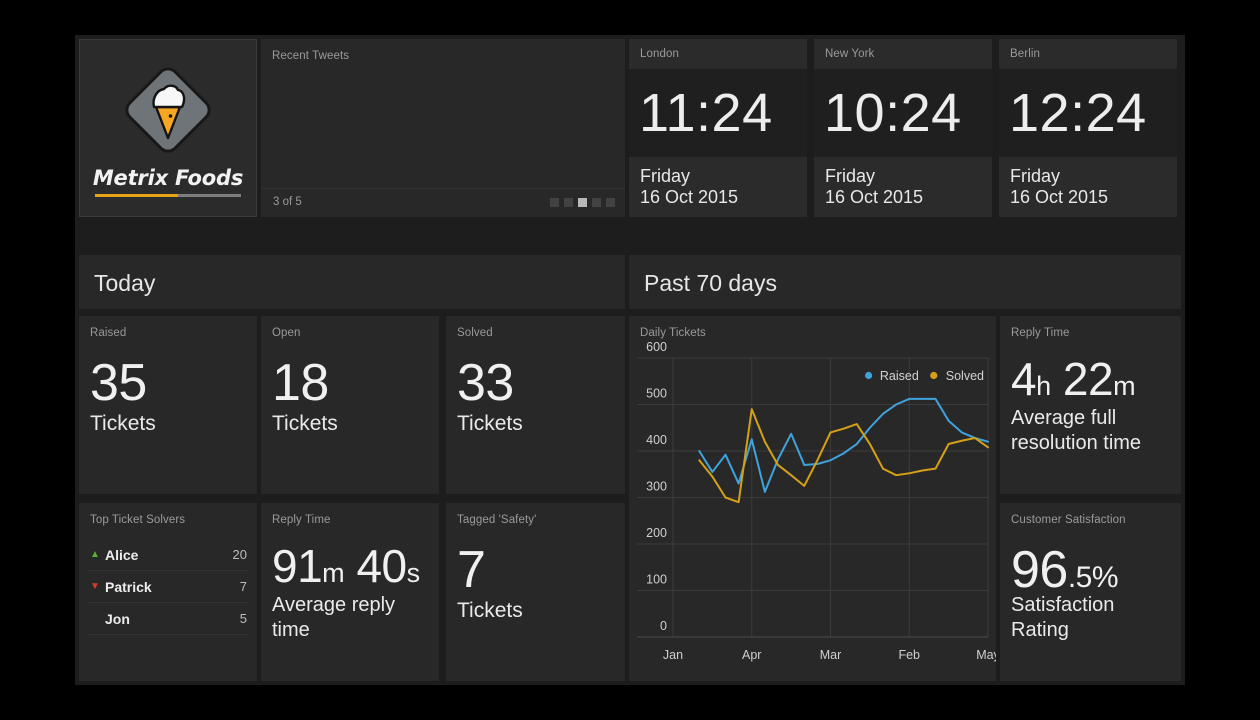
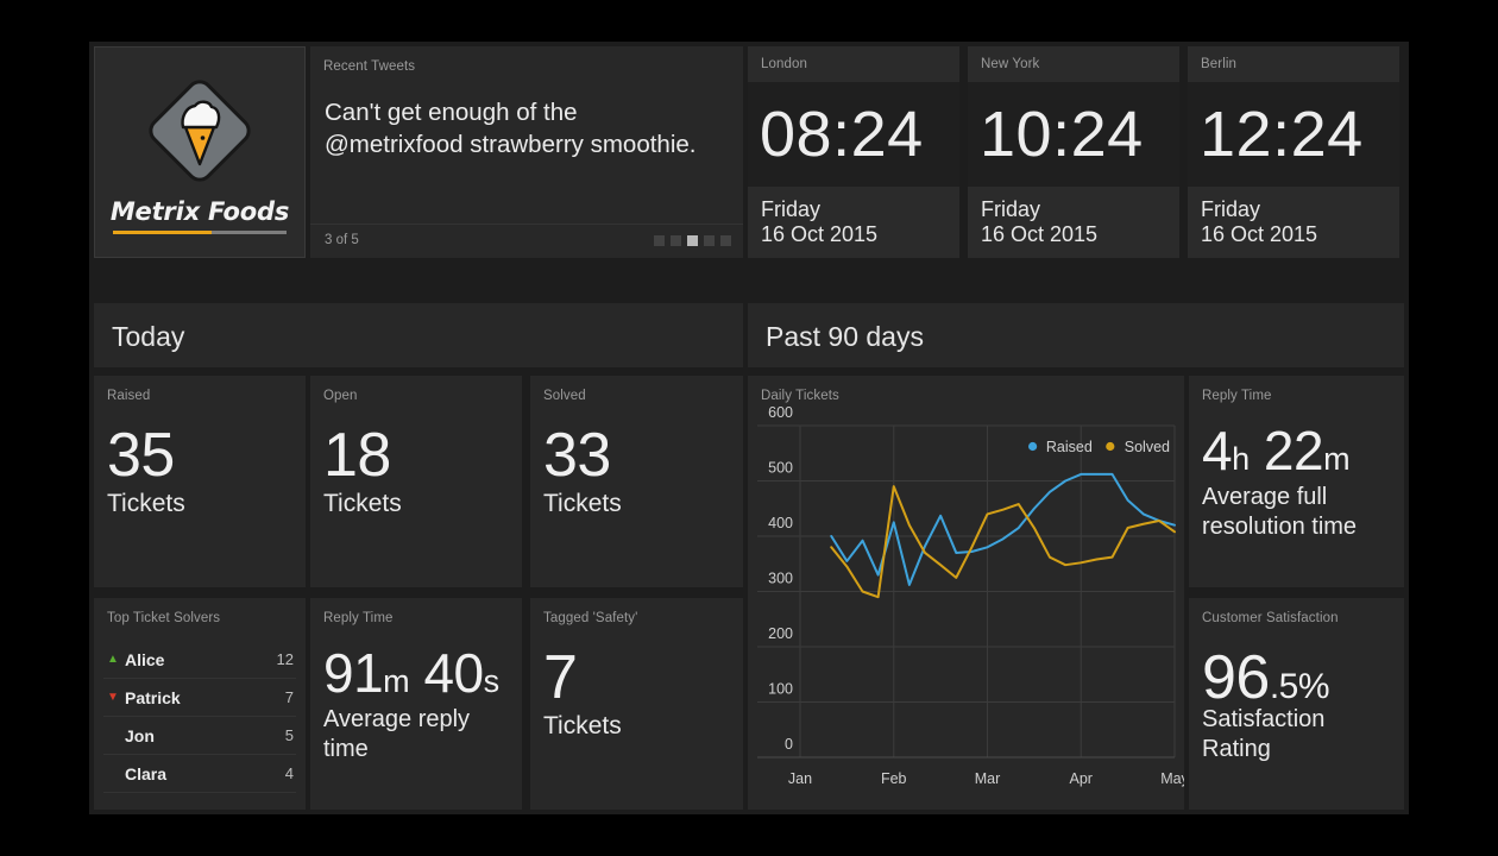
  Metrix Foods
  Recent Tweets
+ Can't get enough of the @metrixfood strawberry smoothie.
  3 of 5
  London
- 11:24
+ 08:24
  Friday
  16 Oct 2015
  New York
  10:24
  Friday
  16 Oct 2015
  Berlin
  12:24
  Friday
  16 Oct 2015
  Today
- Past 70 days
+ Past 90 days
  Raised
  35
  Tickets
  Open
  18
  Tickets
  Solved
  33
  Tickets
  Top Ticket Solvers
  ▲
  Alice
- 20
+ 12
  ▼
  Patrick
  7
  Jon
  5
+ Clara
+ 4
  Reply Time
  91m 40s
  Average reply time
  Tagged 'Safety'
  7
  Tickets
  Daily Tickets
  0
  100
  200
  300
  400
  500
  600
  Jan
- Apr
+ Feb
  Mar
- Feb
+ Apr
  Solved
  Raised
  Reply Time
  4h 22m
  Average full resolution time
  Customer Satisfaction
  96.5%
  Satisfaction Rating
